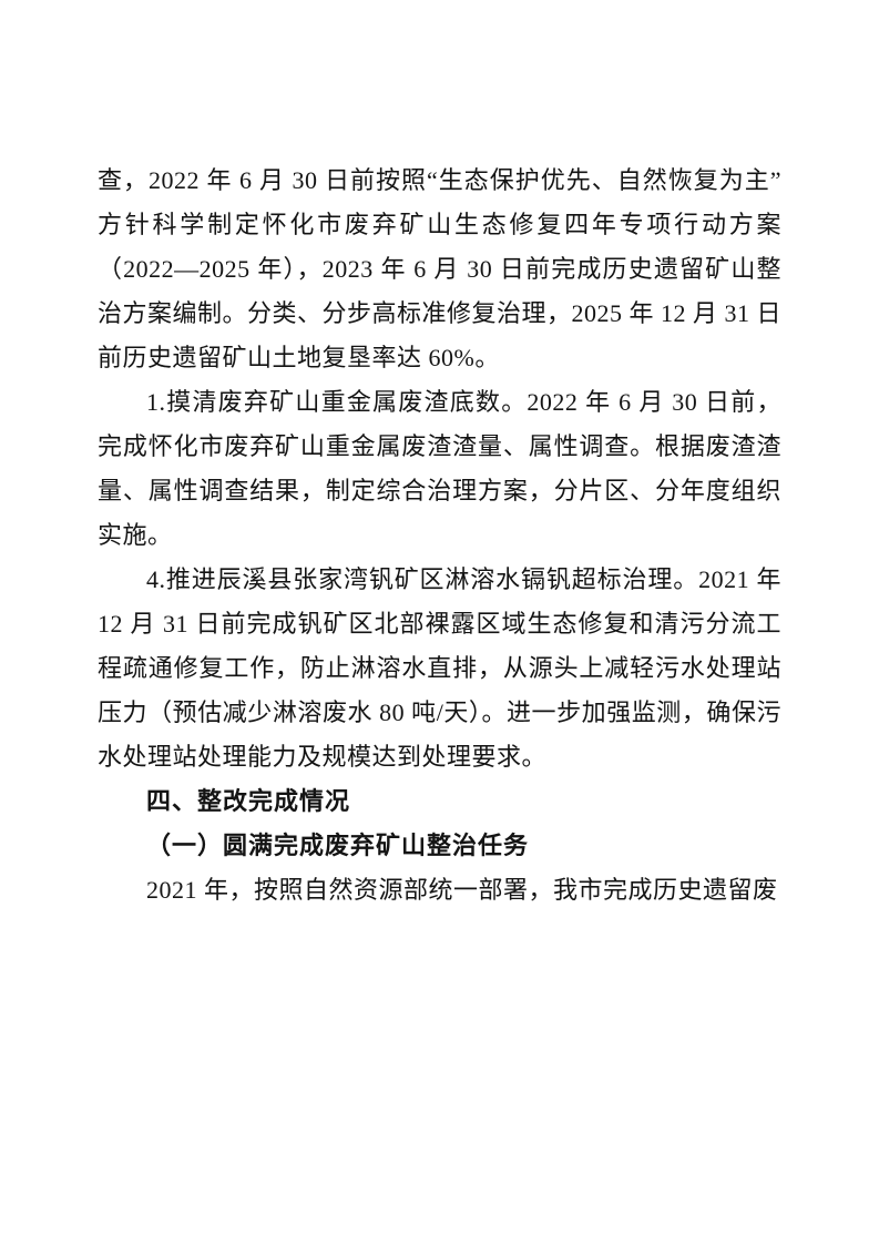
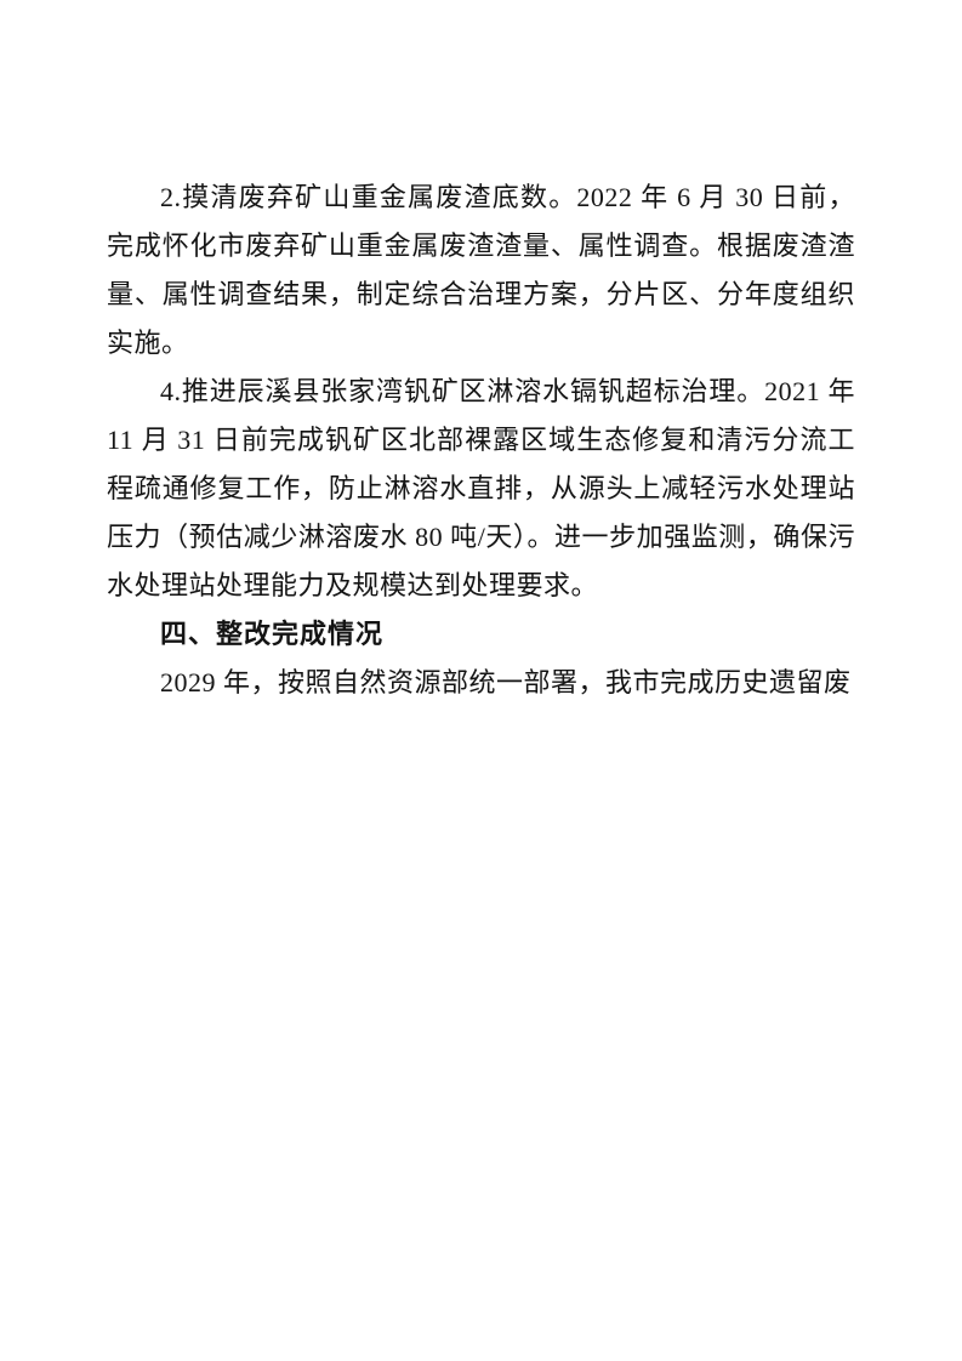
- 查，2022 年 6 月 30 日前按照“生态保护优先、自然恢复为主”方针科学制定怀化市废弃矿山生态修复四年专项行动方案（2022—2025 年），2023 年 6 月 30 日前完成历史遗留矿山整治方案编制。分类、分步高标准修复治理，2025 年 12 月 31 日前历史遗留矿山土地复垦率达 60%。
- 1.摸清废弃矿山重金属废渣底数。2022 年 6 月 30 日前，完成怀化市废弃矿山重金属废渣渣量、属性调查。根据废渣渣量、属性调查结果，制定综合治理方案，分片区、分年度组织实施。
+ 2.摸清废弃矿山重金属废渣底数。2022 年 6 月 30 日前，完成怀化市废弃矿山重金属废渣渣量、属性调查。根据废渣渣量、属性调查结果，制定综合治理方案，分片区、分年度组织实施。
- 4.推进辰溪县张家湾钒矿区淋溶水镉钒超标治理。2021 年 12 月 31 日前完成钒矿区北部裸露区域生态修复和清污分流工程疏通修复工作，防止淋溶水直排，从源头上减轻污水处理站压力（预估减少淋溶废水 80 吨/天）。进一步加强监测，确保污水处理站处理能力及规模达到处理要求。
+ 4.推进辰溪县张家湾钒矿区淋溶水镉钒超标治理。2021 年 11 月 31 日前完成钒矿区北部裸露区域生态修复和清污分流工程疏通修复工作，防止淋溶水直排，从源头上减轻污水处理站压力（预估减少淋溶废水 80 吨/天）。进一步加强监测，确保污水处理站处理能力及规模达到处理要求。
  四、整改完成情况
- （一）圆满完成废弃矿山整治任务
- 2021 年，按照自然资源部统一部署，我市完成历史遗留废
+ 2029 年，按照自然资源部统一部署，我市完成历史遗留废
